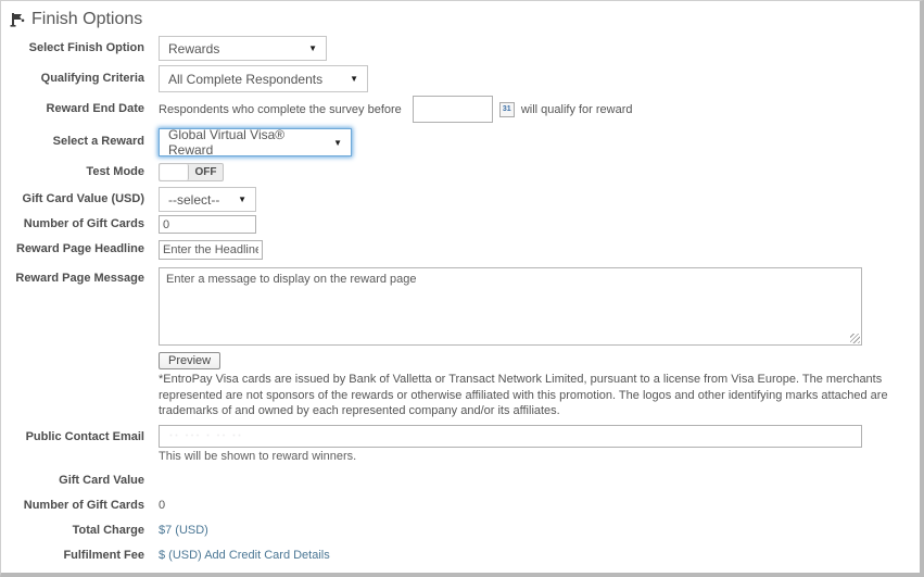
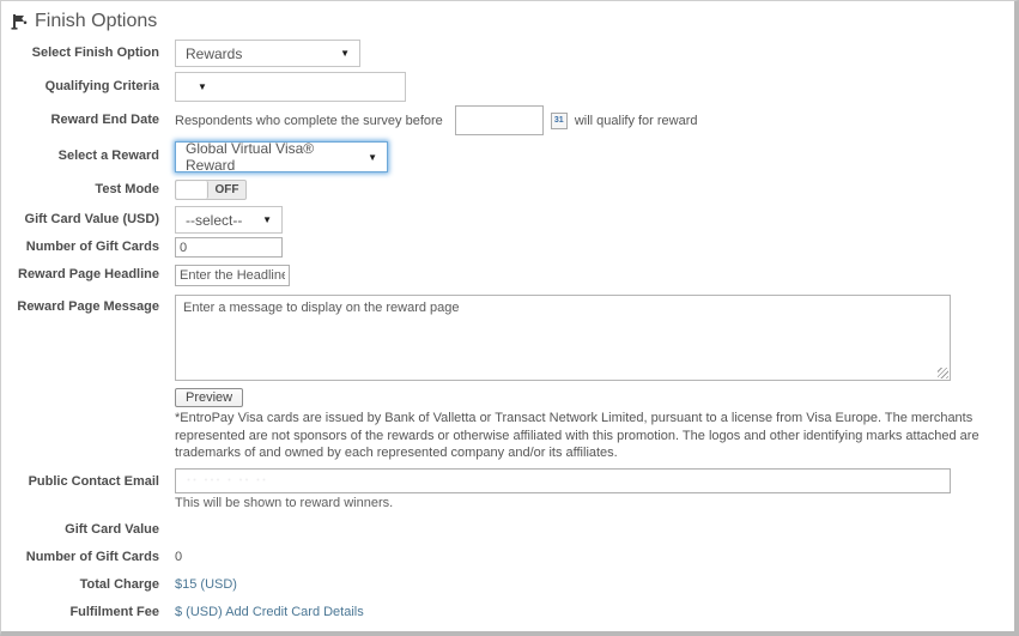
  Finish Options
  Select Finish Option
  Rewards
  ▼
  Qualifying Criteria
- All Complete Respondents
  ▼
  Reward End Date
  Respondents who complete the survey before
  will qualify for reward
  Select a Reward
  Global Virtual Visa® Reward
  ▼
  Test Mode
  OFF
  Gift Card Value (USD)
  --select--
  ▼
  Number of Gift Cards
  0
  Reward Page Headline
  Enter the Headlin
  Reward Page Message
  Enter a message to display on the reward page
  Preview
  *EntroPay Visa cards are issued by Bank of Valletta or Transact Network Limited, pursuant to a license from Visa Europe. The merchants represented are not sponsors of the rewards or otherwise affiliated with this promotion. The logos and other identifying marks attached are trademarks of and owned by each represented company and/or its affiliates.
  Public Contact Email
  This will be shown to reward winners.
  Gift Card Value
  Number of Gift Cards
  0
  Total Charge
- $7 (USD)
+ $15 (USD)
  Fulfilment Fee
  $ (USD) Add Credit Card Details
